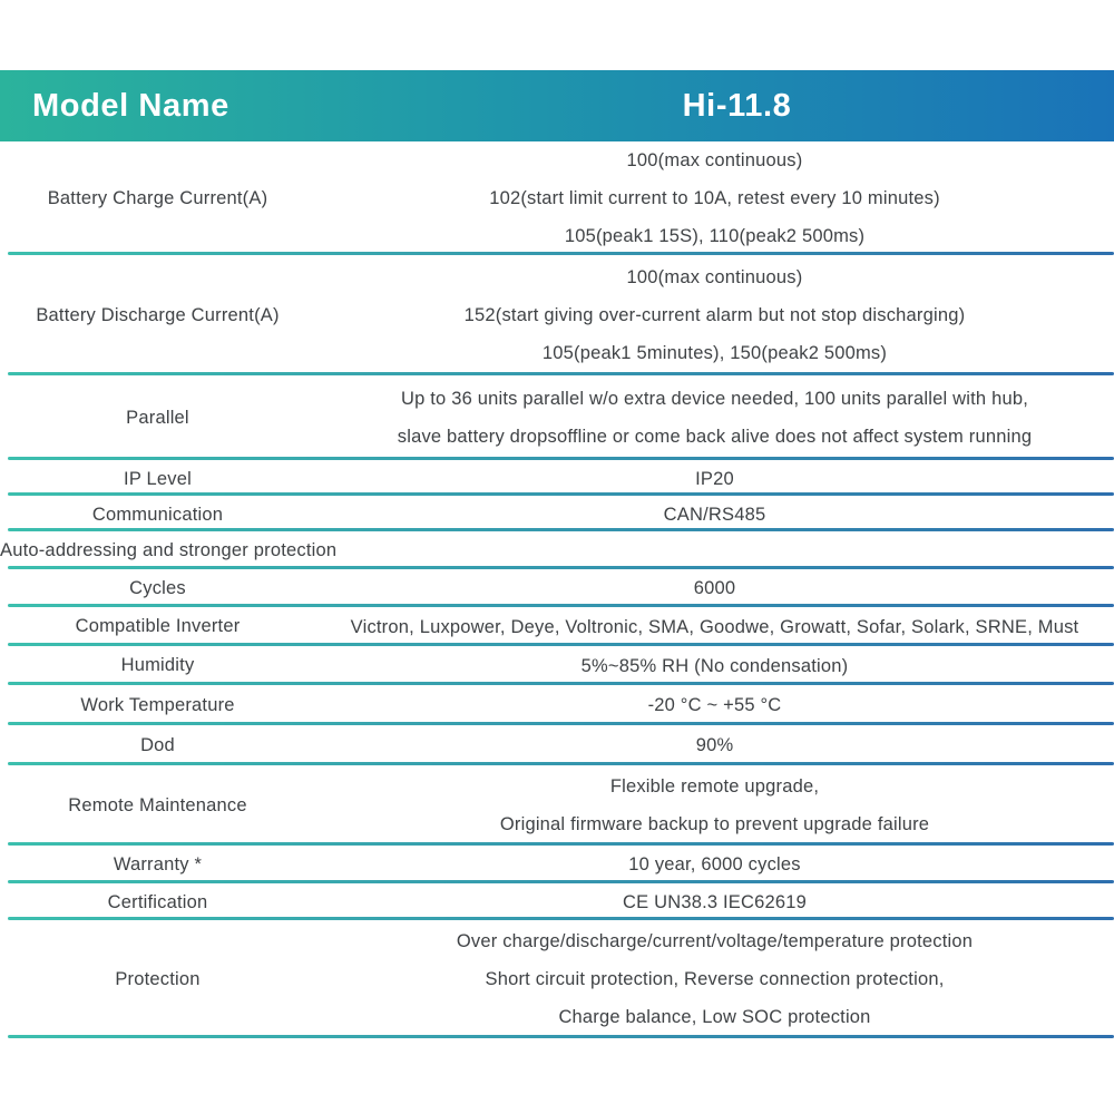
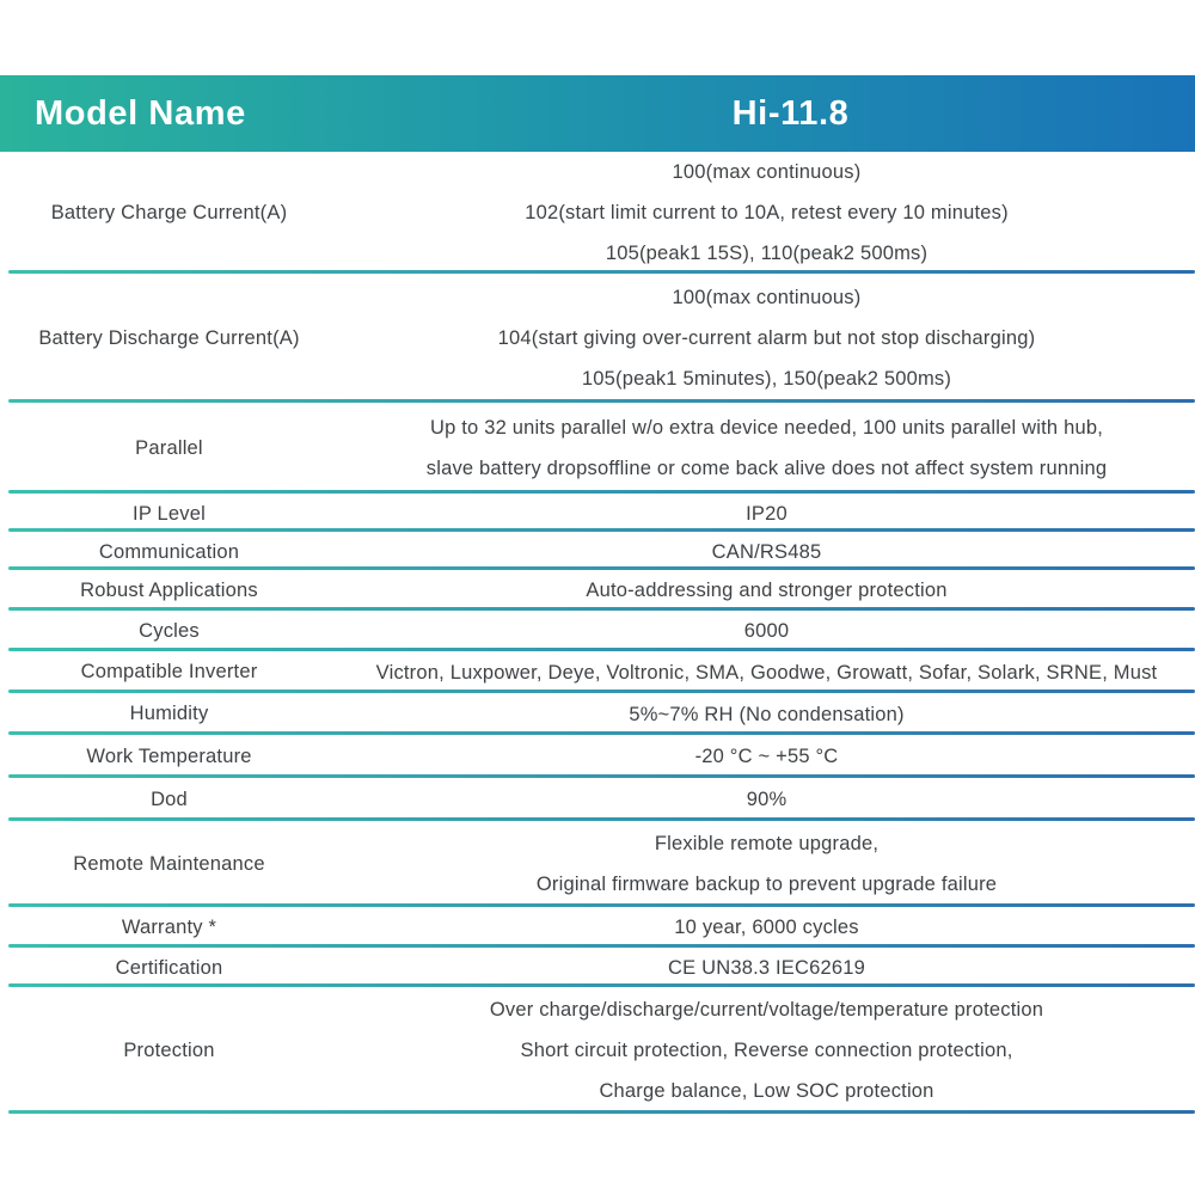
  Model Name
  Hi-11.8
  Battery Charge Current(A)
  100(max continuous)
  102(start limit current to 10A, retest every 10 minutes)
  105(peak1 15S), 110(peak2 500ms)
  Battery Discharge Current(A)
  100(max continuous)
- 152(start giving over-current alarm but not stop discharging)
+ 104(start giving over-current alarm but not stop discharging)
  105(peak1 5minutes), 150(peak2 500ms)
  Parallel
- Up to 36 units parallel w/o extra device needed, 100 units parallel with hub,
+ Up to 32 units parallel w/o extra device needed, 100 units parallel with hub,
  slave battery dropsoffline or come back alive does not affect system running
  IP Level
  IP20
  Communication
  CAN/RS485
+ Robust Applications
  Auto-addressing and stronger protection
  Cycles
  6000
  Compatible Inverter
  Victron, Luxpower, Deye, Voltronic, SMA, Goodwe, Growatt, Sofar, Solark, SRNE, Must
  Humidity
- 5%~85% RH (No condensation)
+ 5%~7% RH (No condensation)
  Work Temperature
  -20 °C ~ +55 °C
  Dod
  90%
  Remote Maintenance
  Flexible remote upgrade,
  Original firmware backup to prevent upgrade failure
  Warranty *
  10 year, 6000 cycles
  Certification
  CE UN38.3 IEC62619
  Protection
  Over charge/discharge/current/voltage/temperature protection
  Short circuit protection, Reverse connection protection,
  Charge balance, Low SOC protection
